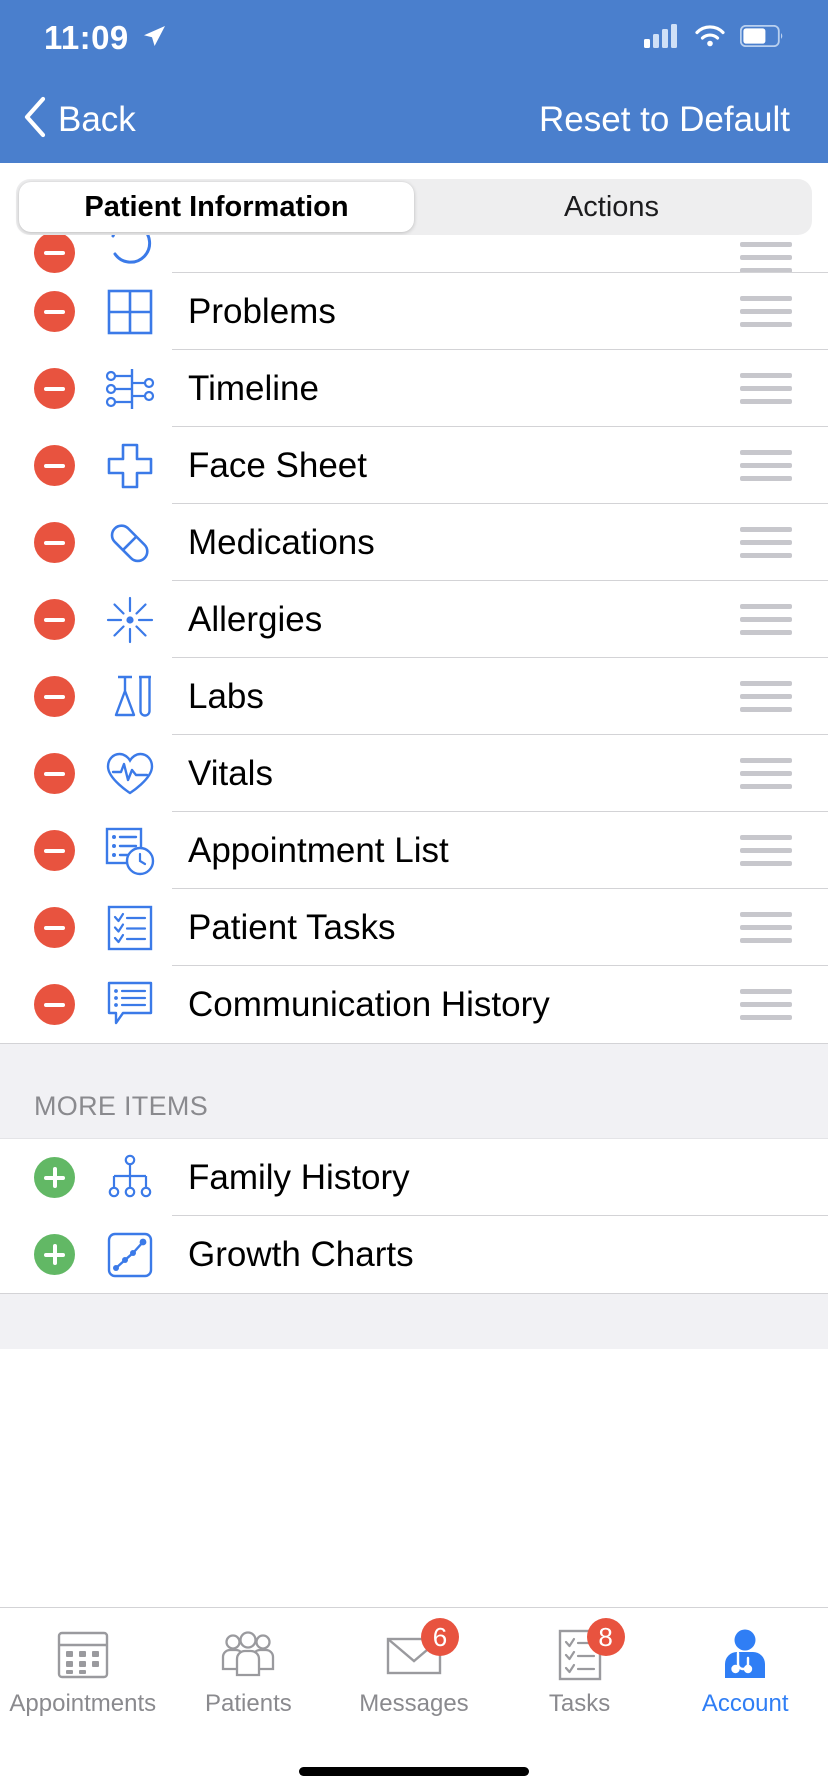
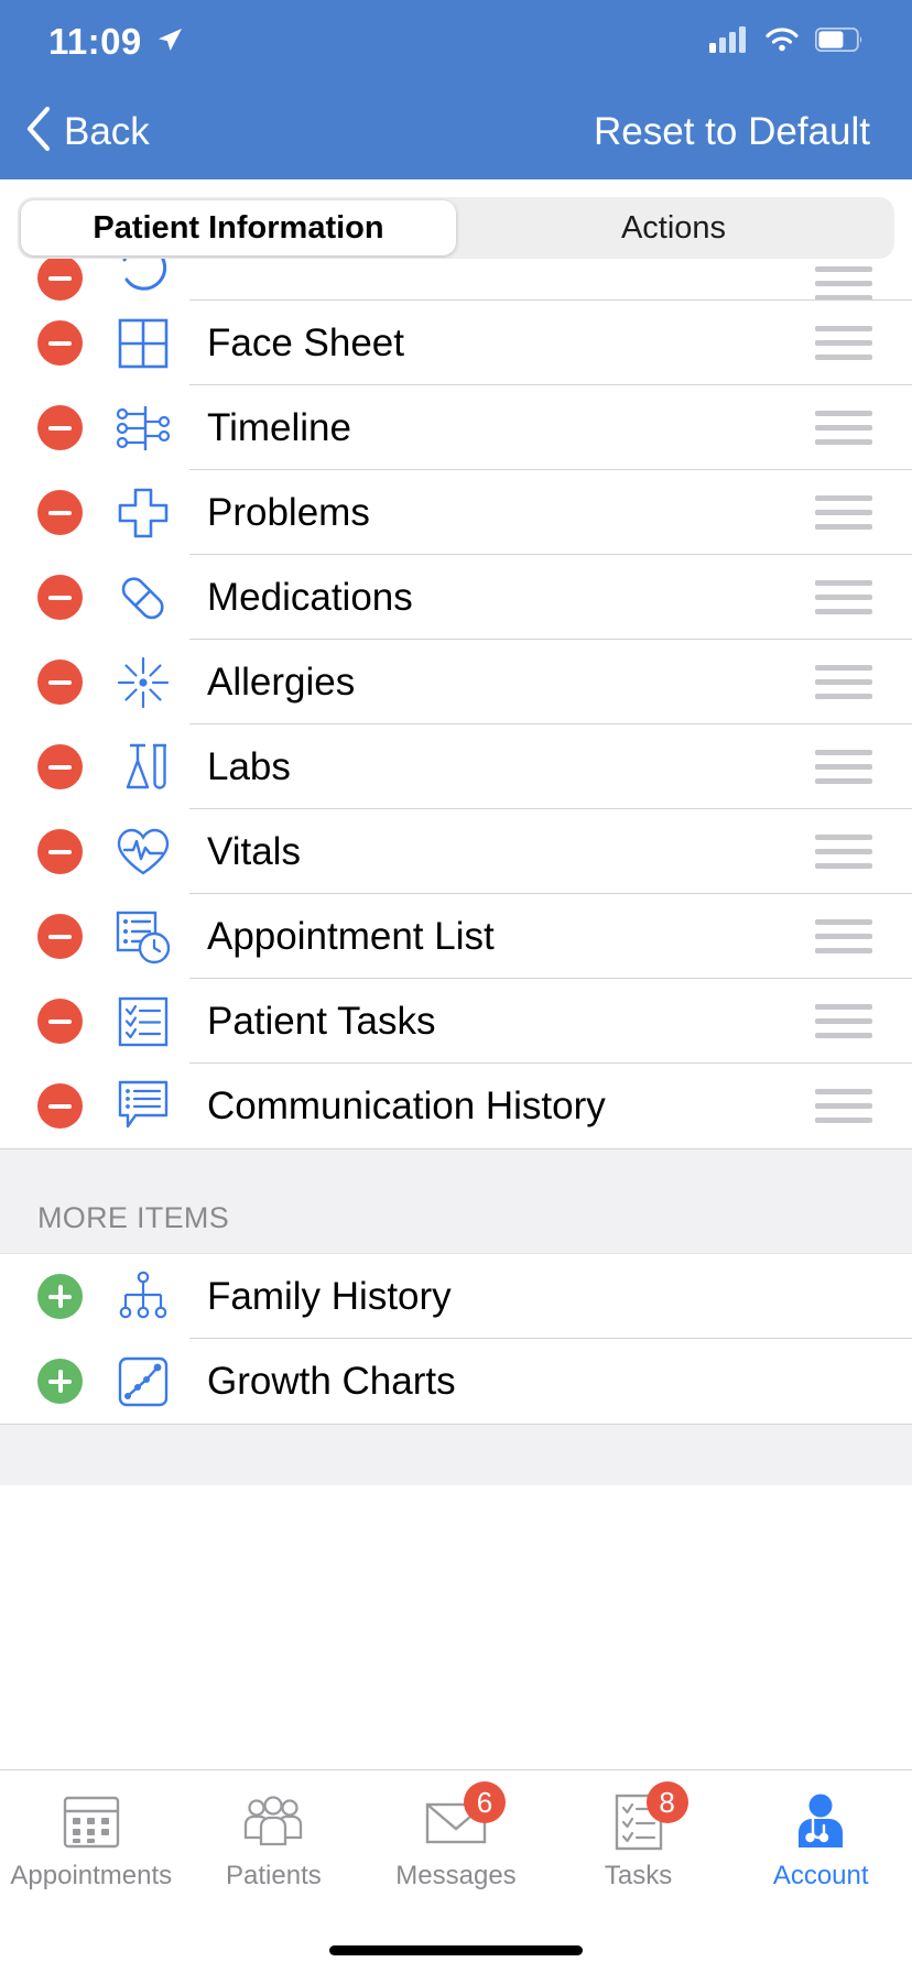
  11:09
  Back
  Reset to Default
  Patient Information
  Actions
- Problems
+ Face Sheet
  Timeline
- Face Sheet
+ Problems
  Medications
  Allergies
  Labs
  Vitals
  Appointment List
  Patient Tasks
  Communication History
  MORE ITEMS
  Family History
  Growth Charts
  Appointments
  Patients
  6
  Messages
  8
  Tasks
  Account
